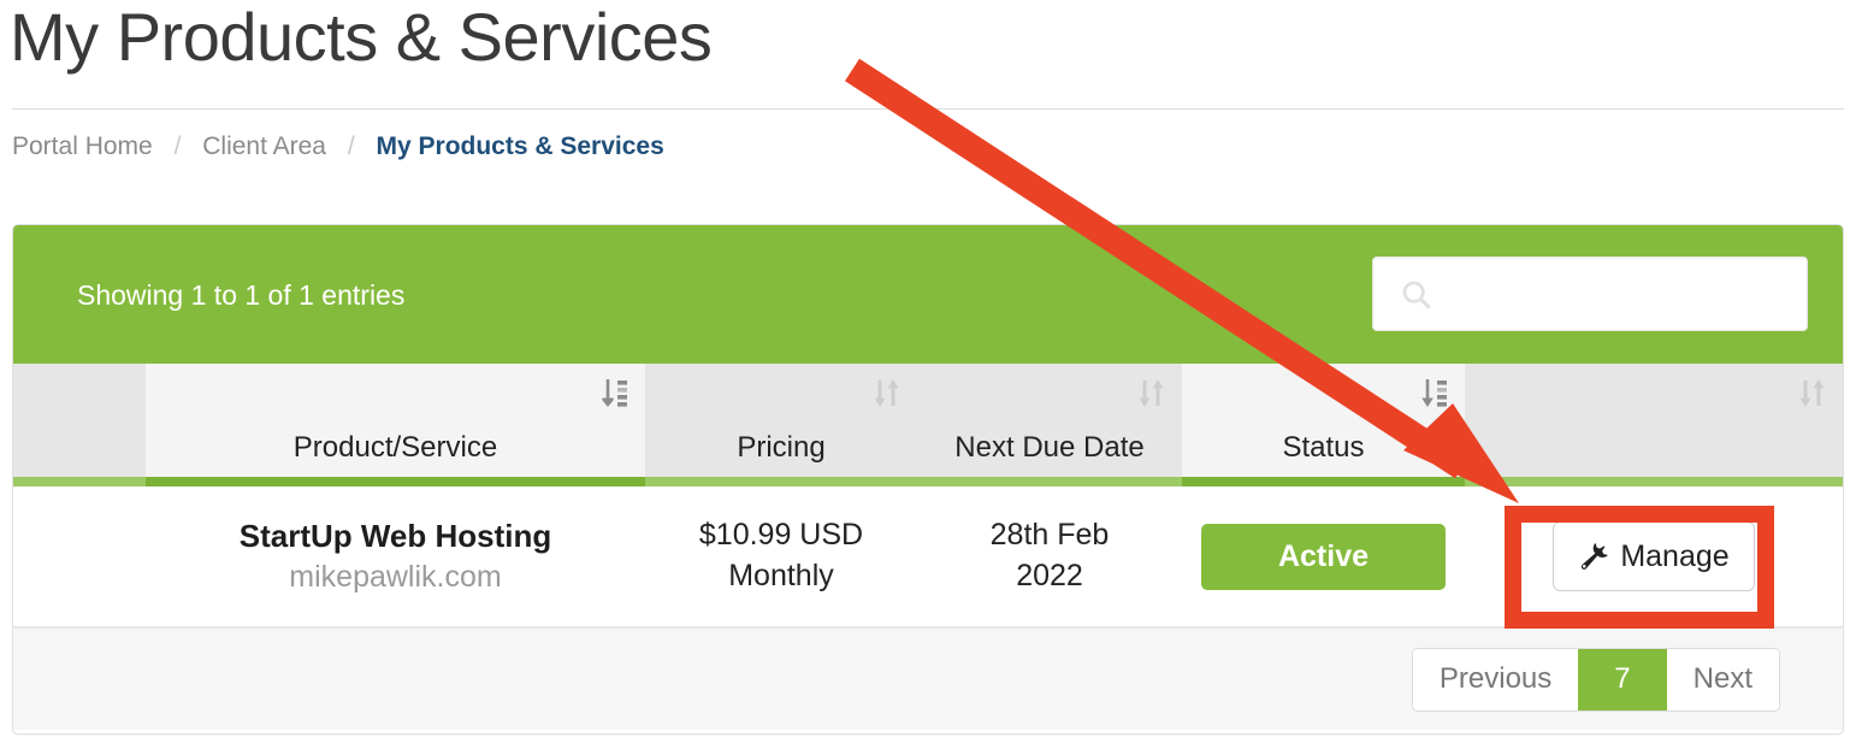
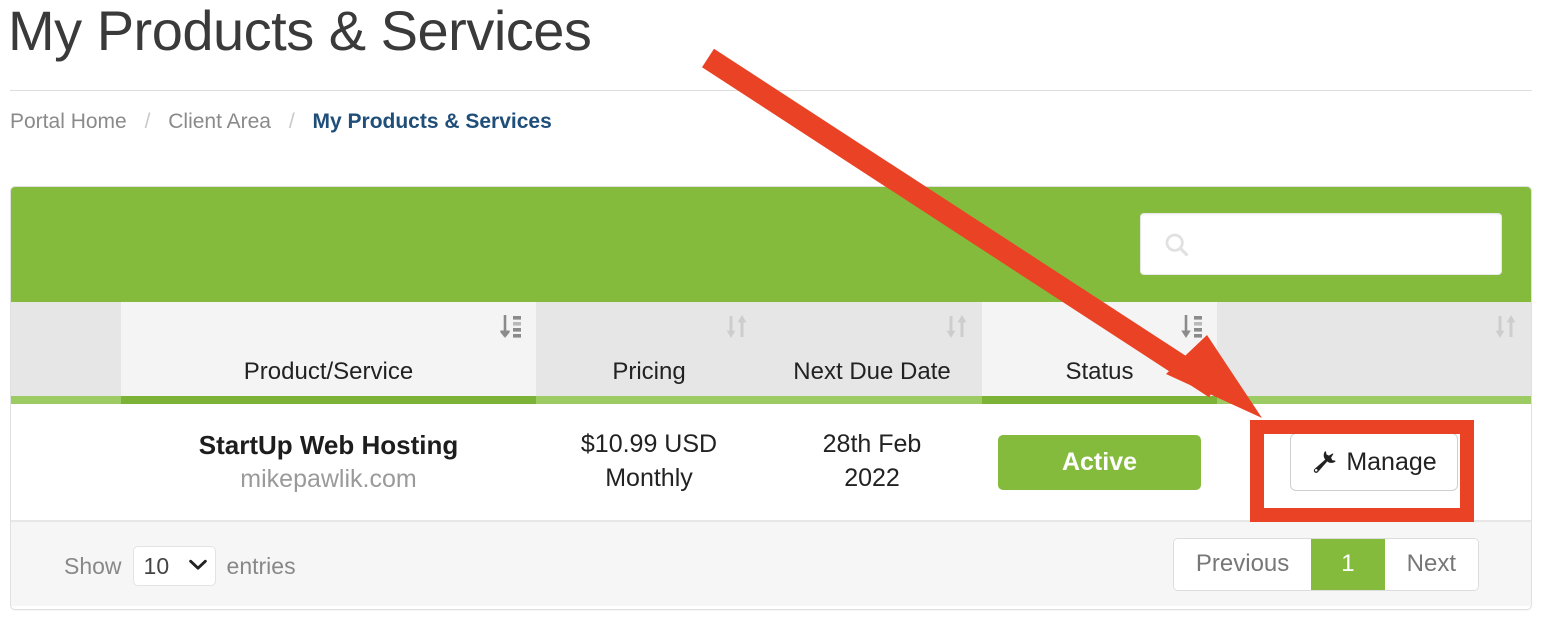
  My Products & Services
  Portal Home / Client Area / My Products & Services
- Showing 1 to 1 of 1 entries
  	Product/Service	Pricing	Next Due Date	Status
  	StartUp Web Hosting mikepawlik.com	$10.99 USD Monthly	28th Feb 2022	Active	Manage
+ Show
+ 10
+ entries
  Previous
- 7
+ 1
  Next
